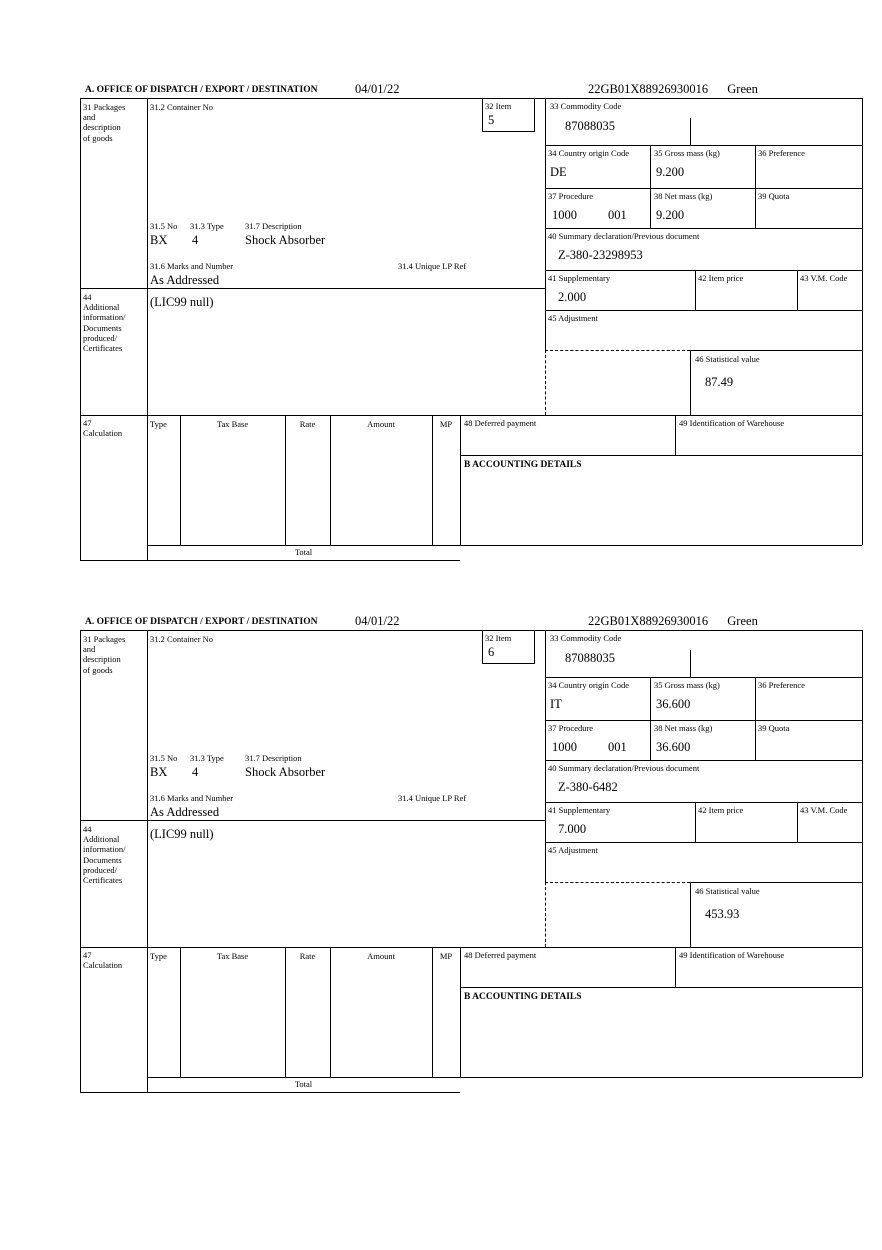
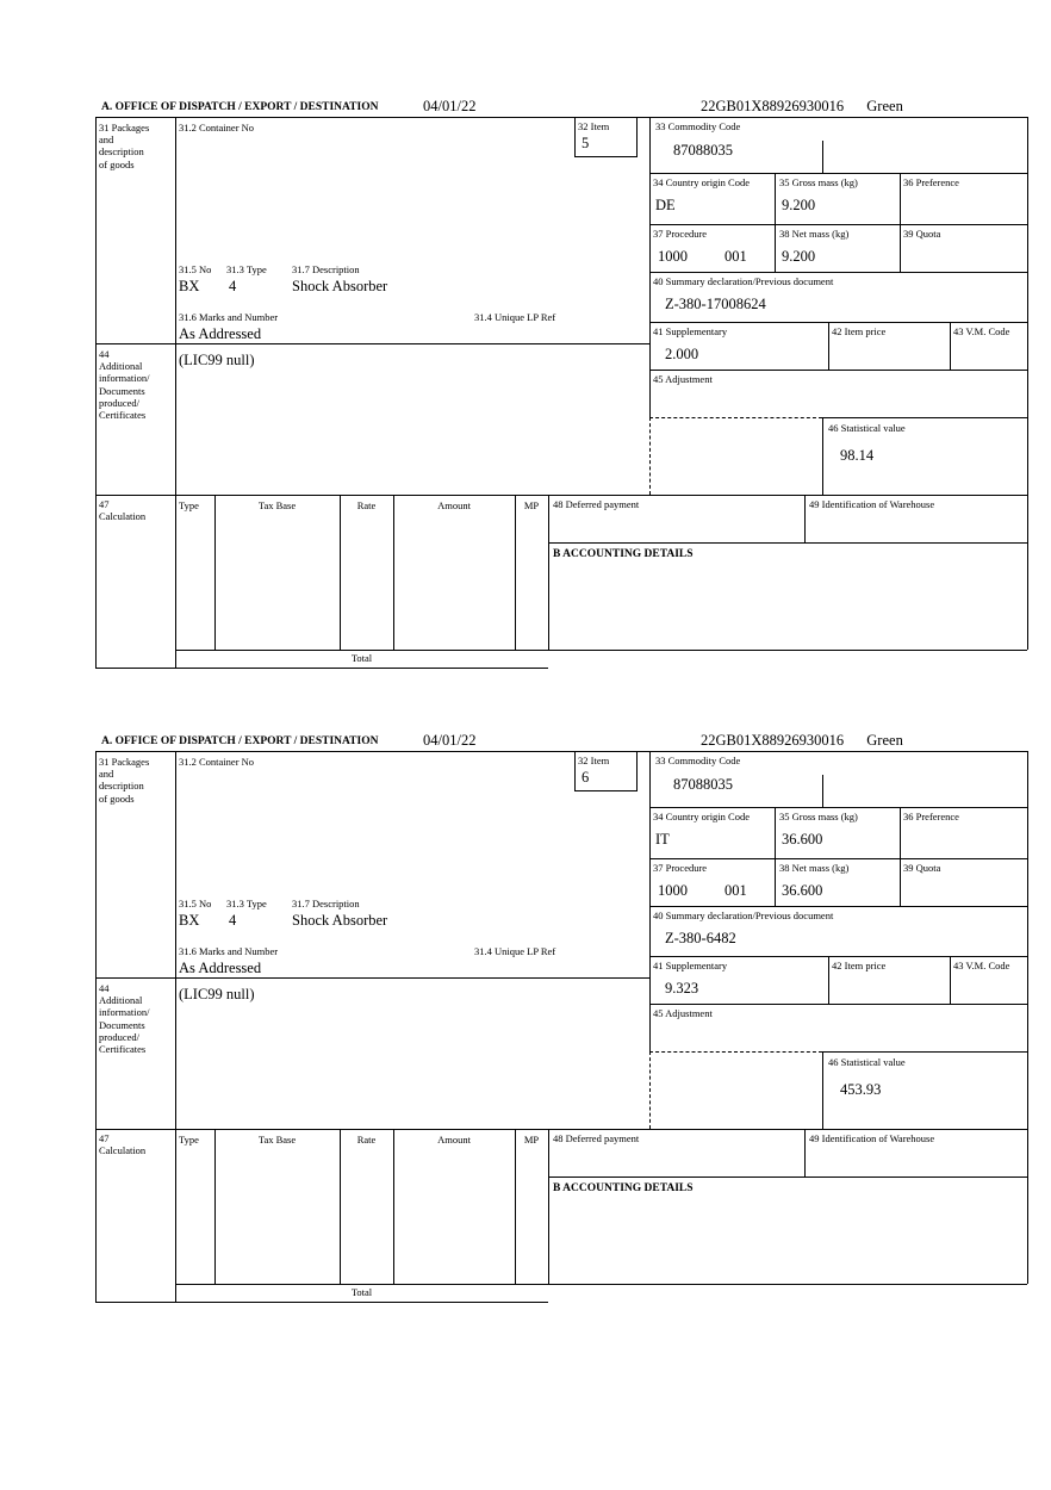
  A. OFFICE OF DISPATCH / EXPORT / DESTINATION
  04/01/22
  22GB01X88926930016 Green
  31 Packages
  and
  description
  of goods
  44
  Additional
  information/
  Documents
  produced/
  Certificates
  47
  Calculation
  31.2 Container No
  32 Item
  5
  31.5 No
  31.3 Type
  31.7 Description
  BX
  4
  Shock Absorber
  31.6 Marks and Number
  31.4 Unique LP Ref
  As Addressed
  (LIC99 null)
  33 Commodity Code
  87088035
  34 Country origin Code
  DE
  35 Gross mass (kg)
  9.200
  36 Preference
  37 Procedure
  1000
  001
  38 Net mass (kg)
  9.200
  39 Quota
  40 Summary declaration/Previous document
- Z-380-23298953
+ Z-380-17008624
  41 Supplementary
  2.000
  42 Item price
  43 V.M. Code
  45 Adjustment
  46 Statistical value
- 87.49
+ 98.14
  Type
  Tax Base
  Rate
  Amount
  MP
  48 Deferred payment
  49 Identification of Warehouse
  B ACCOUNTING DETAILS
  Total
  A. OFFICE OF DISPATCH / EXPORT / DESTINATION
  04/01/22
  22GB01X88926930016 Green
  31 Packages
  and
  description
  of goods
  44
  Additional
  information/
  Documents
  produced/
  Certificates
  47
  Calculation
  31.2 Container No
  32 Item
  6
  31.5 No
  31.3 Type
  31.7 Description
  BX
  4
  Shock Absorber
  31.6 Marks and Number
  31.4 Unique LP Ref
  As Addressed
  (LIC99 null)
  33 Commodity Code
  87088035
  34 Country origin Code
  IT
  35 Gross mass (kg)
  36.600
  36 Preference
  37 Procedure
  1000
  001
  38 Net mass (kg)
  36.600
  39 Quota
  40 Summary declaration/Previous document
  Z-380-6482
  41 Supplementary
- 7.000
+ 9.323
  42 Item price
  43 V.M. Code
  45 Adjustment
  46 Statistical value
  453.93
  Type
  Tax Base
  Rate
  Amount
  MP
  48 Deferred payment
  49 Identification of Warehouse
  B ACCOUNTING DETAILS
  Total
